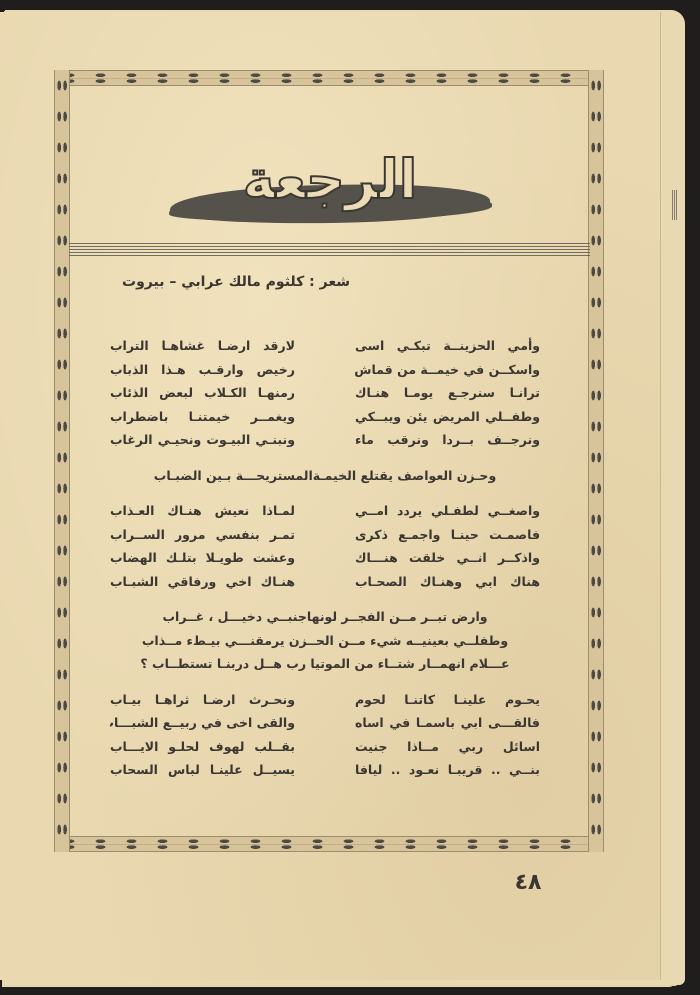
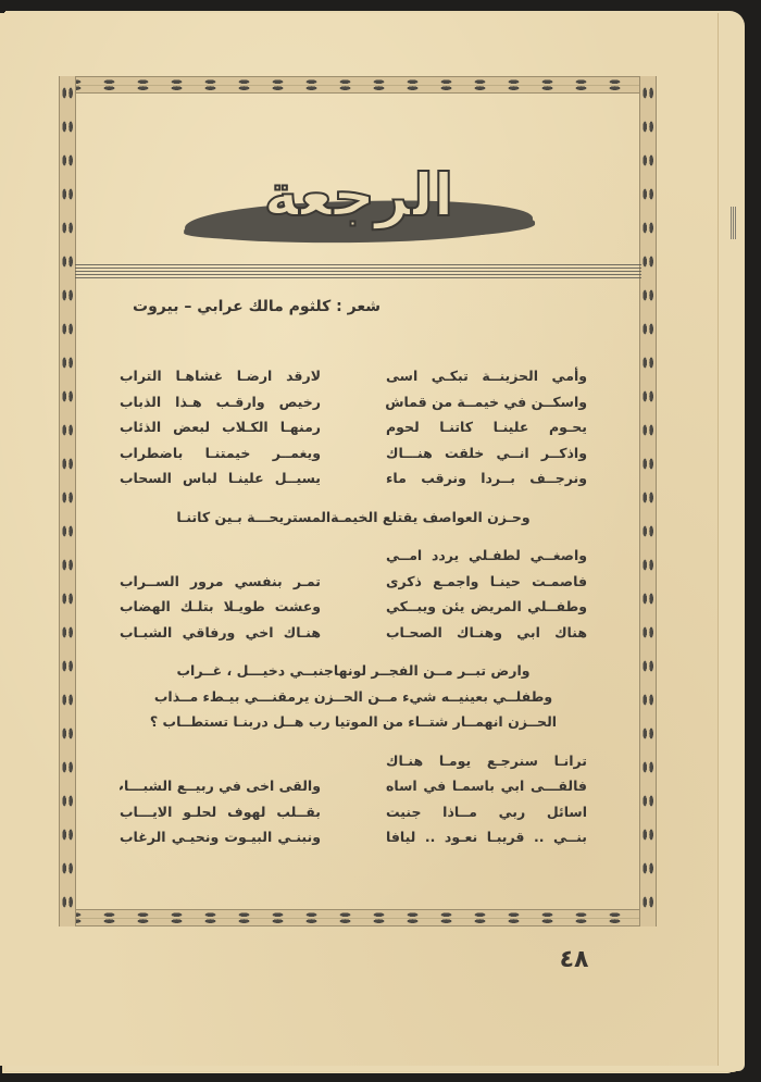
  الرجعة
  شعر : كلثوم مالك عرابي – بيروت
  وأمي الحزينــة تبكـي اسى
  لارقد ارضـا غشاهـا التراب
  واسكــن في خيمــة من قماش
  رخيص وارقـب هـذا الذباب
- ترانـا سنرجـع يومـا هنـاك
+ يحـوم علينـا كاتنـا لحوم
  رمنهـا الكـلاب لبعض الذئاب
- وطفــلي المريض يئن ويبــكي
+ واذكــر انــي خلقت هنـــاك
  ويغمــر خيمتنـا باضطراب
  ونرجــف بــردا ونرقب ماء
- ونبنـي البيـوت ونحيـي الرغاب
+ يسيــل علينـا لباس السحاب
- وحـزن العواصف يقتلع الخيمـةالمستريحـــة بـين الضبـاب
+ وحـزن العواصف يقتلع الخيمـةالمستريحـــة بـين كاتنـا
  واصغــي لطفـلي يردد امــي
- لمـاذا نعيش هنـاك العـذاب
  فاصمـت حينـا واجمـع ذكرى
  تمـر بنفسي مرور الســراب
- واذكــر انــي خلقت هنـــاك
+ وطفــلي المريض يئن ويبــكي
  وعشت طويـلا بتلـك الهضاب
  هناك ابي وهنـاك الصحـاب
  هنـاك اخي ورفاقي الشبـاب
  وارض تبــر مــن الفجــر لونهاجنبــي دخيـــل ، غــراب
  وطفلــي بعينيــه شيء مــن الحــزن يرمقنـــي بيـطء مــذاب
- عـــلام انهمــار شتــاء من الموتيا رب هــل دربنـا تستطــاب ؟
+ الحــزن انهمــار شتــاء من الموتيا رب هــل دربنـا تستطــاب ؟
- يحـوم علينـا كاتنـا لحوم
+ ترانـا سنرجـع يومـا هنـاك
- ونحـرث ارضـا ثراهـا بيـاب
  فالقـــى ابي باسمـا في اساه
  والقى اخى في ربيــع الشبـــا
  اسائل ربي مــاذا جنيت
  بقــلب لهوف لحلـو الايـــاب
  بنــي .. قريبـا نعـود .. ليافا
- يسيــل علينـا لباس السحاب
+ ونبنـي البيـوت ونحيـي الرغاب
  ٤٨
